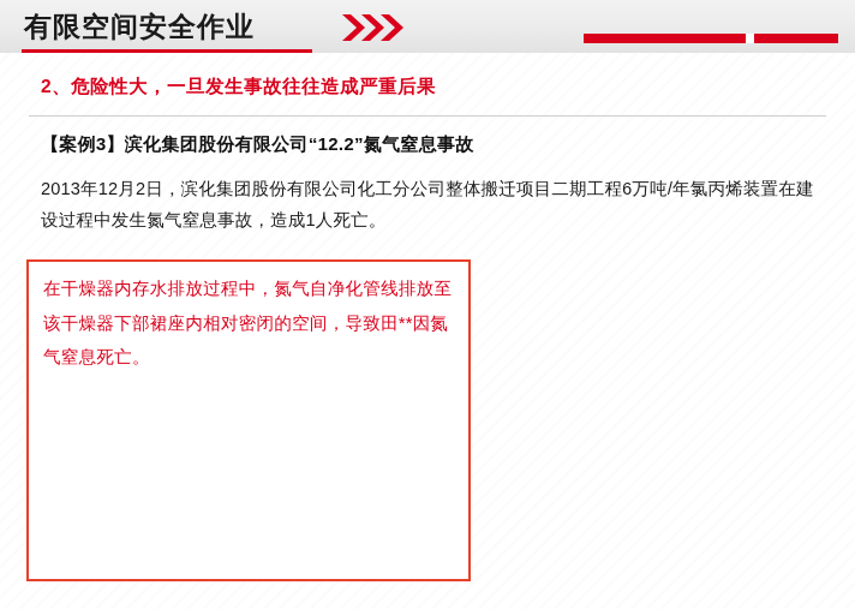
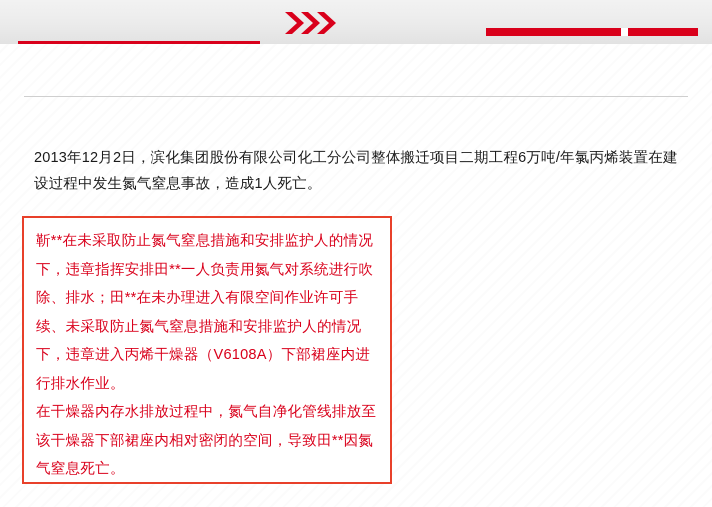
- 有限空间安全作业
- 2、危险性大，一旦发生事故往往造成严重后果
- 【案例3】滨化集团股份有限公司“12.2”氮气窒息事故
  2013年12月2日，滨化集团股份有限公司化工分公司整体搬迁项目二期工程6万吨/年氯丙烯装置在建设过程中发生氮气窒息事故，造成1人死亡。
+ 靳**在未采取防止氮气窒息措施和安排监护人的情况下，违章指挥安排田**一人负责用氮气对系统进行吹除、排水；田**在未办理进入有限空间作业许可手续、未采取防止氮气窒息措施和安排监护人的情况下，违章进入丙烯干燥器（V6108A）下部裙座内进行排水作业。
  在干燥器内存水排放过程中，氮气自净化管线排放至该干燥器下部裙座内相对密闭的空间，导致田**因氮气窒息死亡。
